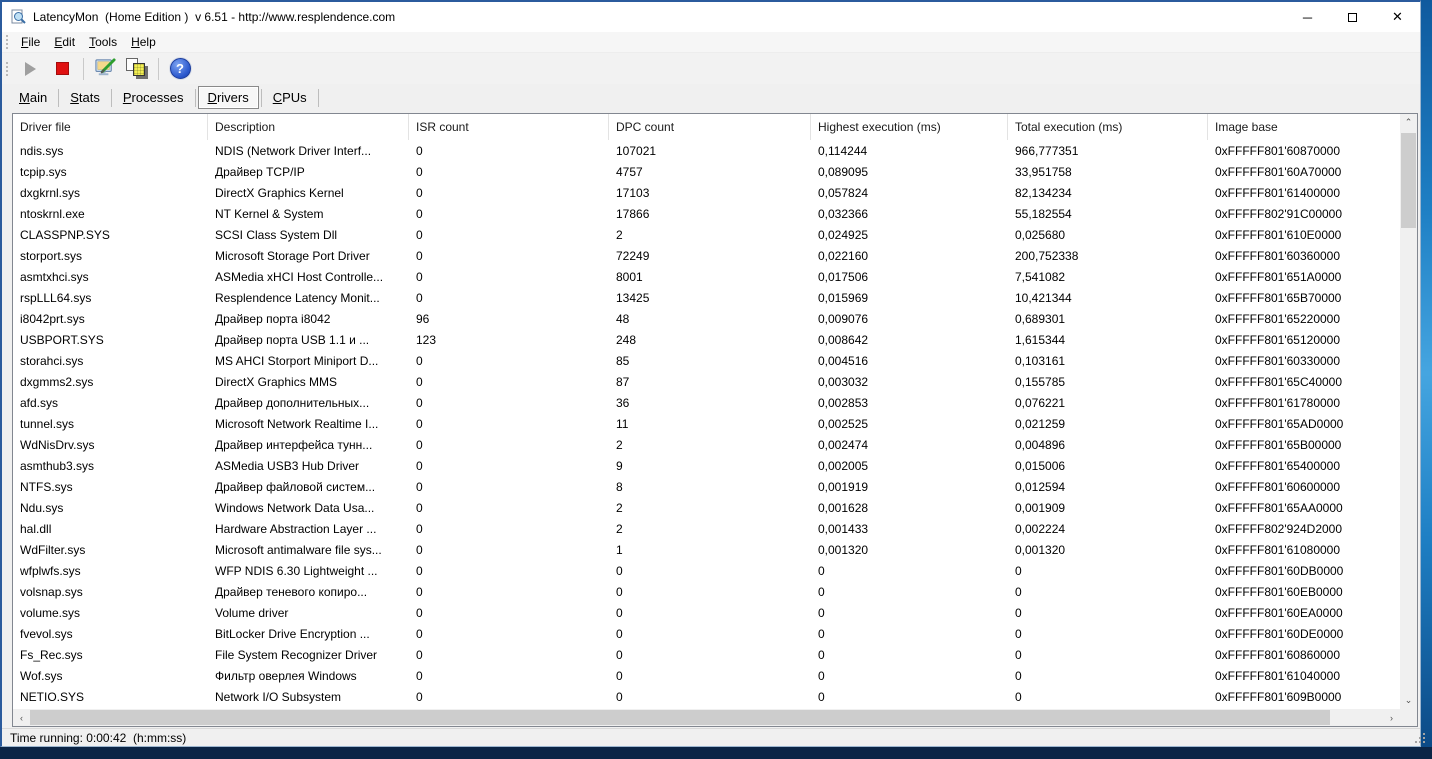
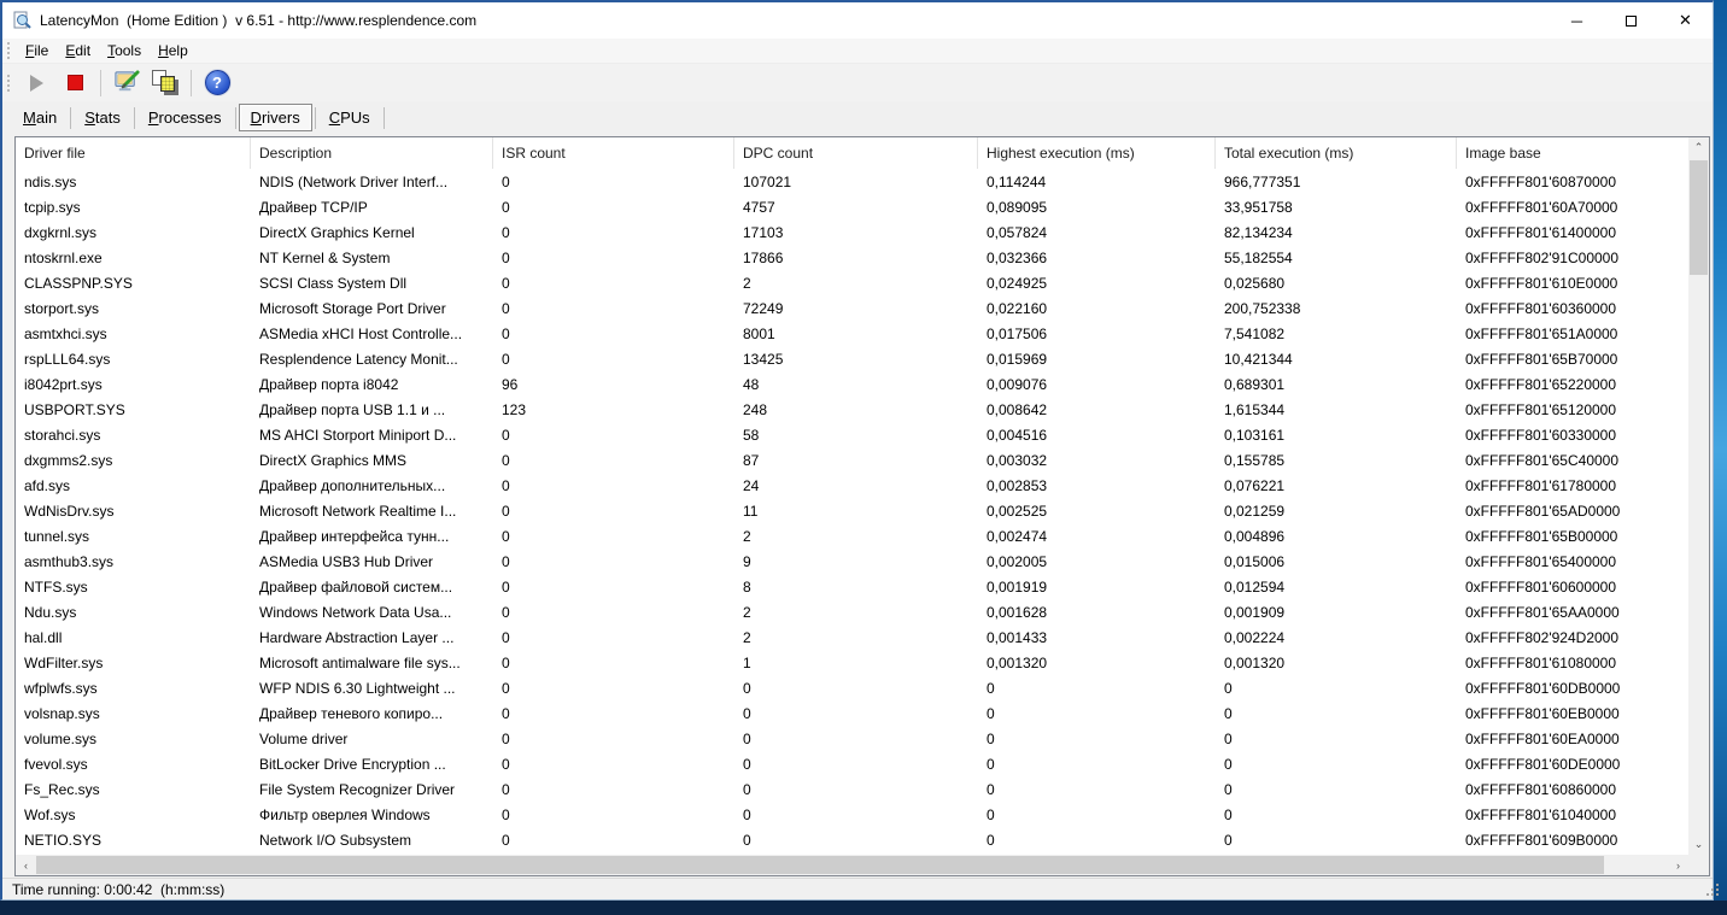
  LatencyMon (Home Edition ) v 6.51 - http://www.resplendence.com
  ─
  ✕
  File
  Edit
  Tools
  Help
  ?
  Main
  Stats
  Processes
  Drivers
  CPUs
  Driver file
  Description
  ISR count
  DPC count
  Highest execution (ms)
  Total execution (ms)
  Image base
  ndis.sys
  NDIS (Network Driver Interf...
  0
  107021
  0,114244
  966,777351
  0xFFFFF801'60870000
  tcpip.sys
  Драйвер TCP/IP
  0
  4757
  0,089095
  33,951758
  0xFFFFF801'60A70000
  dxgkrnl.sys
  DirectX Graphics Kernel
  0
  17103
  0,057824
  82,134234
  0xFFFFF801'61400000
  ntoskrnl.exe
  NT Kernel & System
  0
  17866
  0,032366
  55,182554
  0xFFFFF802'91C00000
  CLASSPNP.SYS
  SCSI Class System Dll
  0
  2
  0,024925
  0,025680
  0xFFFFF801'610E0000
  storport.sys
  Microsoft Storage Port Driver
  0
  72249
  0,022160
  200,752338
  0xFFFFF801'60360000
  asmtxhci.sys
  ASMedia xHCI Host Controlle...
  0
  8001
  0,017506
  7,541082
  0xFFFFF801'651A0000
  rspLLL64.sys
  Resplendence Latency Monit...
  0
  13425
  0,015969
  10,421344
  0xFFFFF801'65B70000
  i8042prt.sys
  Драйвер порта i8042
  96
  48
  0,009076
  0,689301
  0xFFFFF801'65220000
  USBPORT.SYS
  Драйвер порта USB 1.1 и ...
  123
  248
  0,008642
  1,615344
  0xFFFFF801'65120000
  storahci.sys
  MS AHCI Storport Miniport D...
  0
- 85
+ 58
  0,004516
  0,103161
  0xFFFFF801'60330000
  dxgmms2.sys
  DirectX Graphics MMS
  0
  87
  0,003032
  0,155785
  0xFFFFF801'65C40000
  afd.sys
  Драйвер дополнительных...
  0
- 36
+ 24
  0,002853
  0,076221
  0xFFFFF801'61780000
- tunnel.sys
+ WdNisDrv.sys
  Microsoft Network Realtime I...
  0
  11
  0,002525
  0,021259
  0xFFFFF801'65AD0000
- WdNisDrv.sys
+ tunnel.sys
  Драйвер интерфейса тунн...
  0
  2
  0,002474
  0,004896
  0xFFFFF801'65B00000
  asmthub3.sys
  ASMedia USB3 Hub Driver
  0
  9
  0,002005
  0,015006
  0xFFFFF801'65400000
  NTFS.sys
  Драйвер файловой систем...
  0
  8
  0,001919
  0,012594
  0xFFFFF801'60600000
  Ndu.sys
  Windows Network Data Usa...
  0
  2
  0,001628
  0,001909
  0xFFFFF801'65AA0000
  hal.dll
  Hardware Abstraction Layer ...
  0
  2
  0,001433
  0,002224
  0xFFFFF802'924D2000
  WdFilter.sys
  Microsoft antimalware file sys...
  0
  1
  0,001320
  0,001320
  0xFFFFF801'61080000
  wfplwfs.sys
  WFP NDIS 6.30 Lightweight ...
  0
  0
  0
  0
  0xFFFFF801'60DB0000
  volsnap.sys
  Драйвер теневого копиро...
  0
  0
  0
  0
  0xFFFFF801'60EB0000
  volume.sys
  Volume driver
  0
  0
  0
  0
  0xFFFFF801'60EA0000
  fvevol.sys
  BitLocker Drive Encryption ...
  0
  0
  0
  0
  0xFFFFF801'60DE0000
  Fs_Rec.sys
  File System Recognizer Driver
  0
  0
  0
  0
  0xFFFFF801'60860000
  Wof.sys
  Фильтр оверлея Windows
  0
  0
  0
  0
  0xFFFFF801'61040000
  NETIO.SYS
  Network I/O Subsystem
  0
  0
  0
  0
  0xFFFFF801'609B0000
  ⌃
  ⌄
  ‹
  ›
  Time running: 0:00:42 (h:mm:ss)
